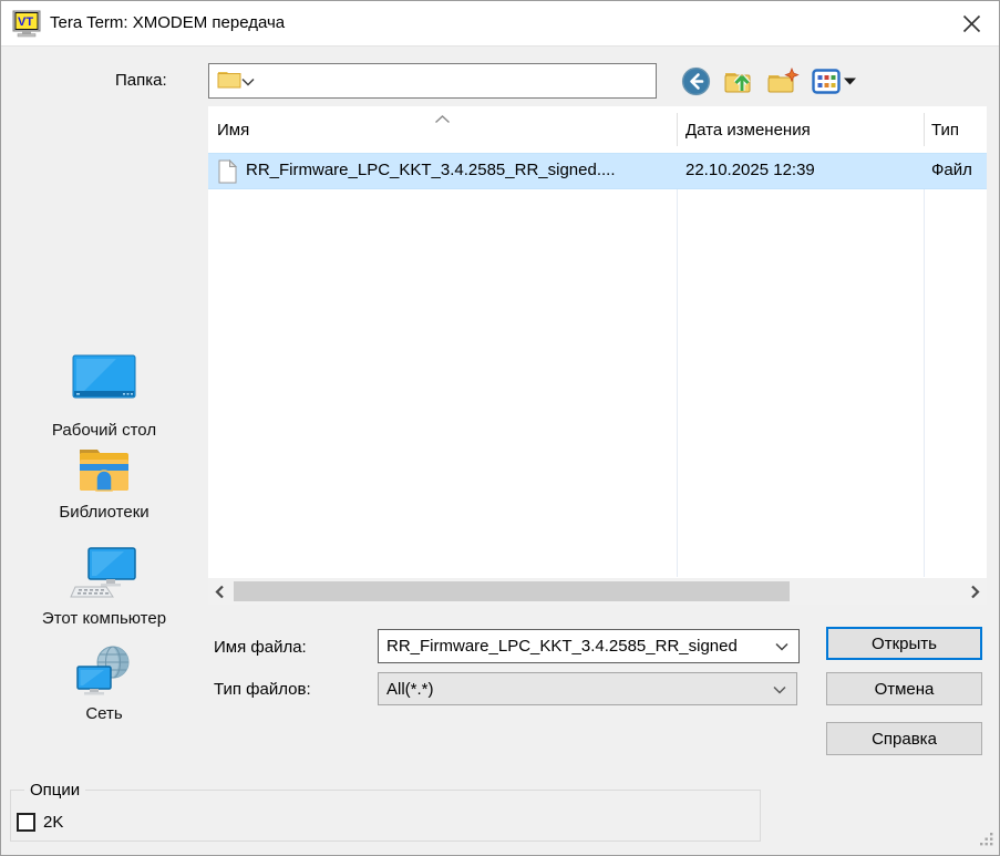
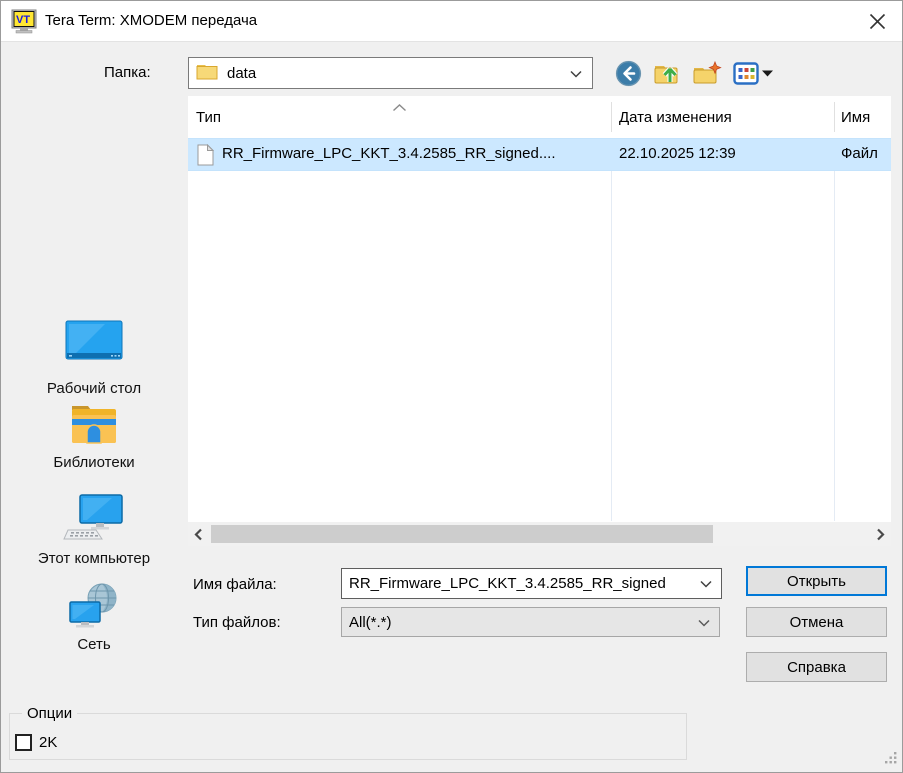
  VT
  Tera Term: XMODEM передача
  Папка:
+ data
  Рабочий стол
  Библиотеки
  Этот компьютер
  Сеть
- Имя
+ Тип
  Дата изменения
- Тип
+ Имя
  RR_Firmware_LPC_KKT_3.4.2585_RR_signed....
  22.10.2025 12:39
  Файл
  Имя файла:
  RR_Firmware_LPC_KKT_3.4.2585_RR_signed
  Открыть
  Тип файлов:
  All(*.*)
  Отмена
  Справка
  Опции
  2K
